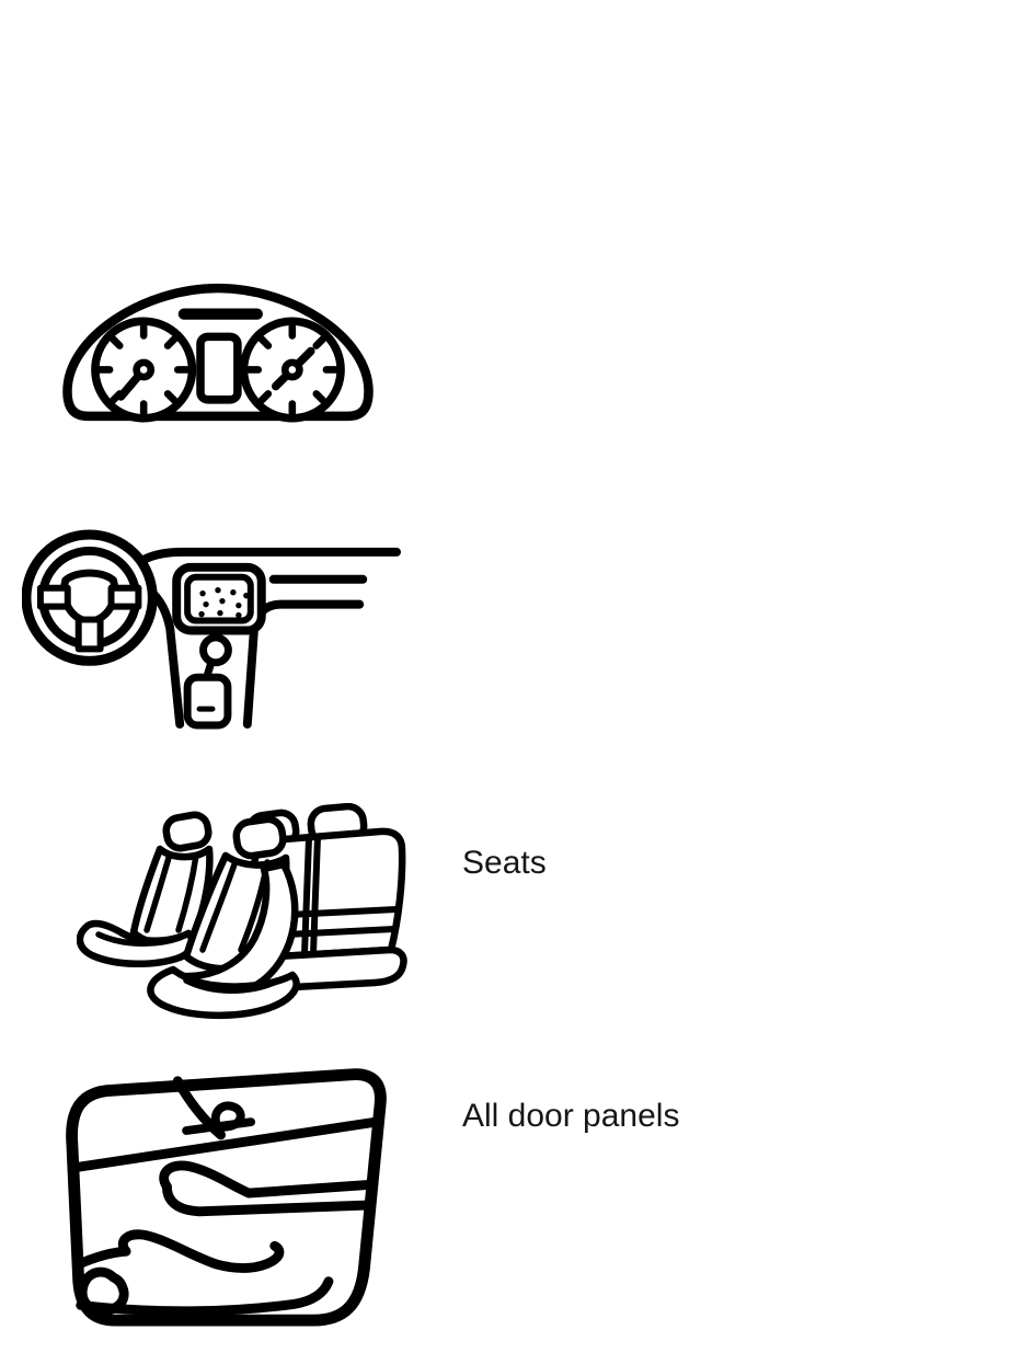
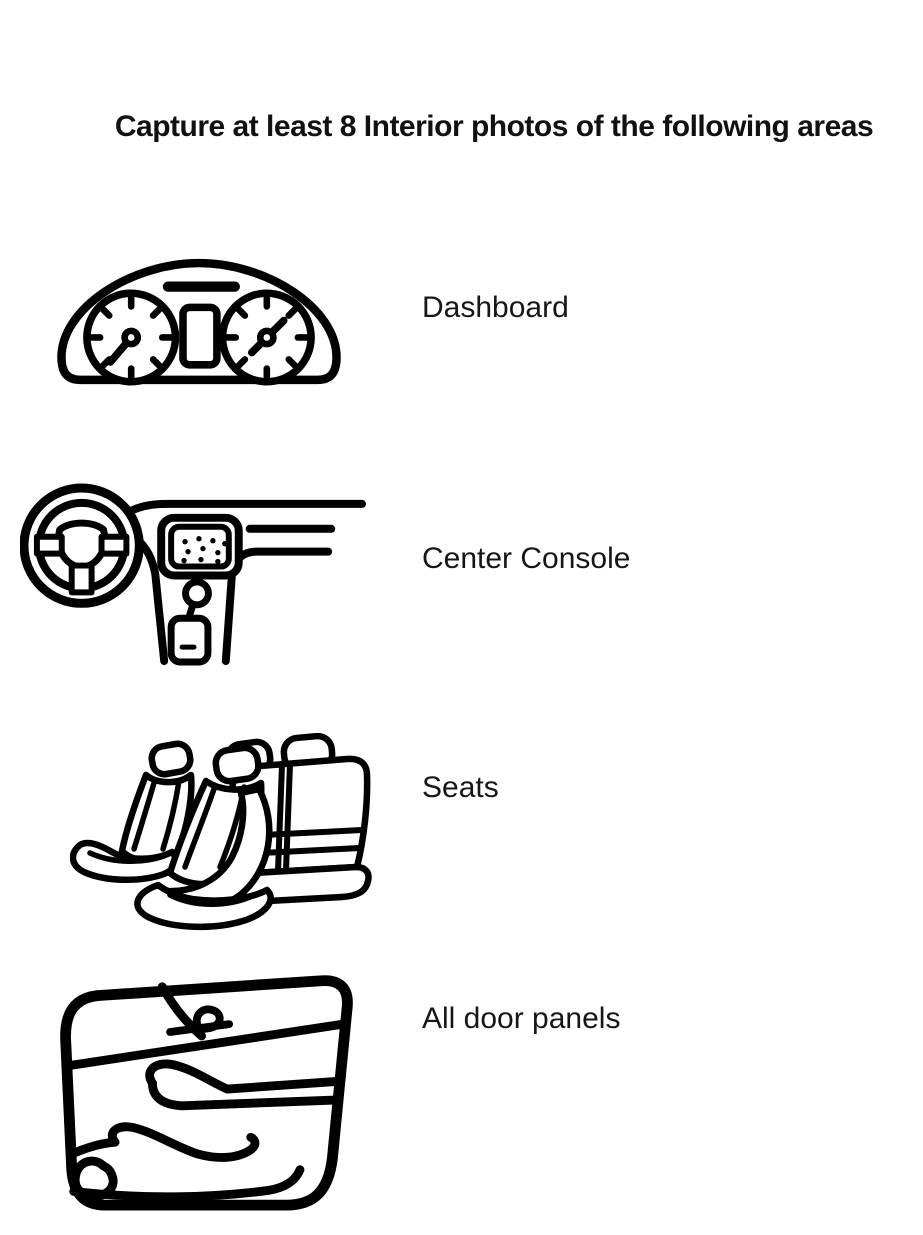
+ Capture at least 8 Interior photos of the following areas
+ Dashboard
+ Center Console
  Seats
  All door panels
